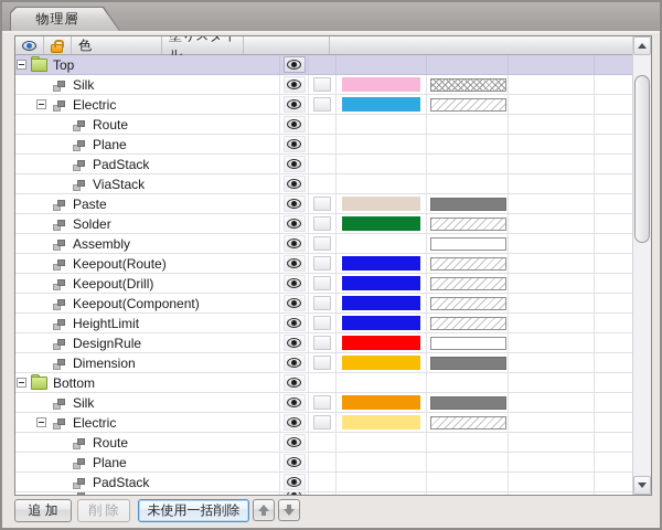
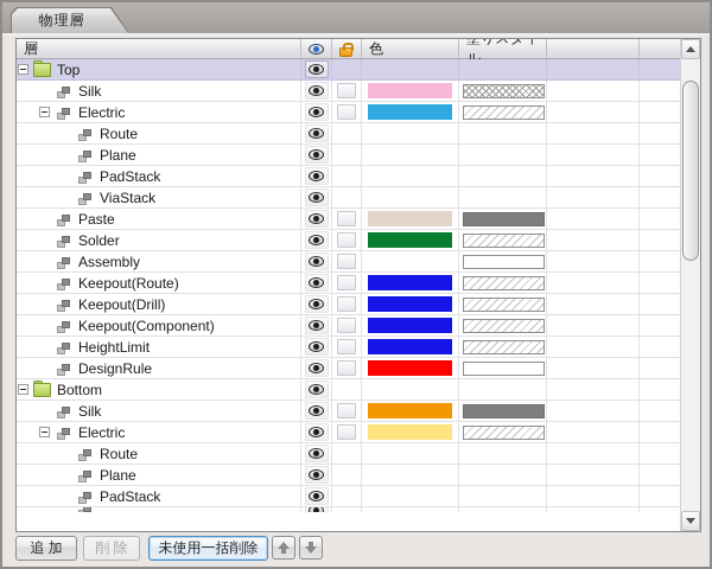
  物理層
+ 層
  色
  Top
  Silk
  Electric
  Route
  Plane
  PadStack
  ViaStack
  Paste
  Solder
  Assembly
  Keepout(Route)
  Keepout(Drill)
  Keepout(Component)
  HeightLimit
  DesignRule
- Dimension
  Bottom
  Silk
  Electric
  Route
  Plane
  PadStack
  追 加
  削 除
  未使用一括削除
